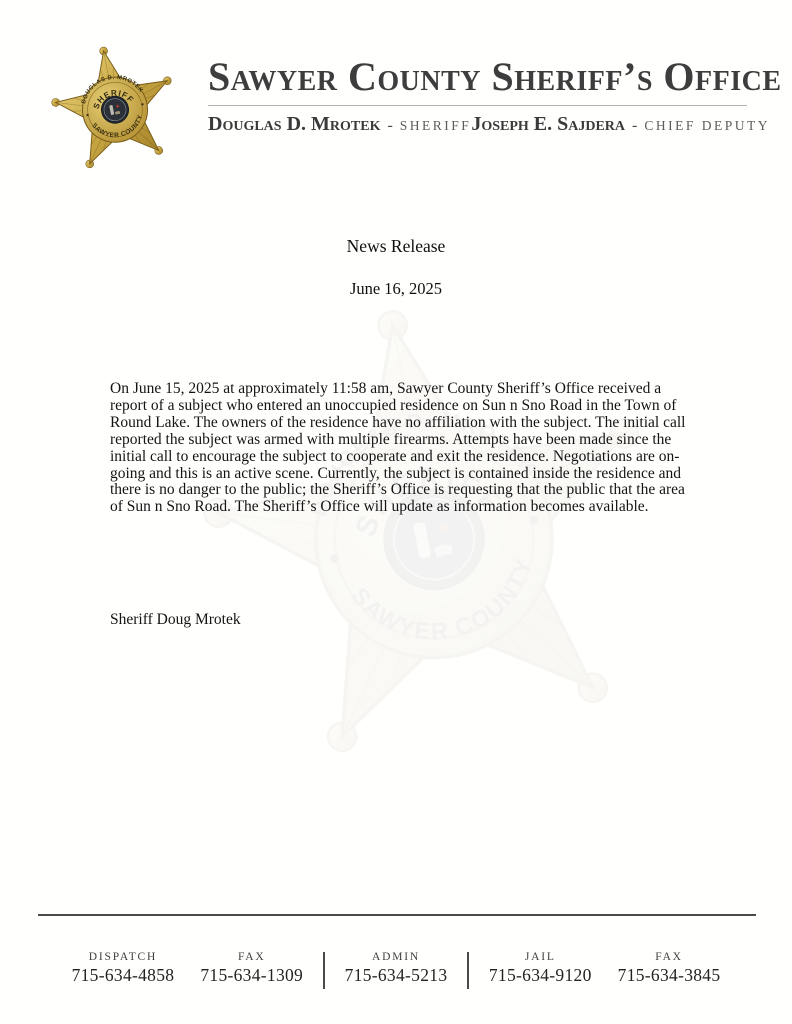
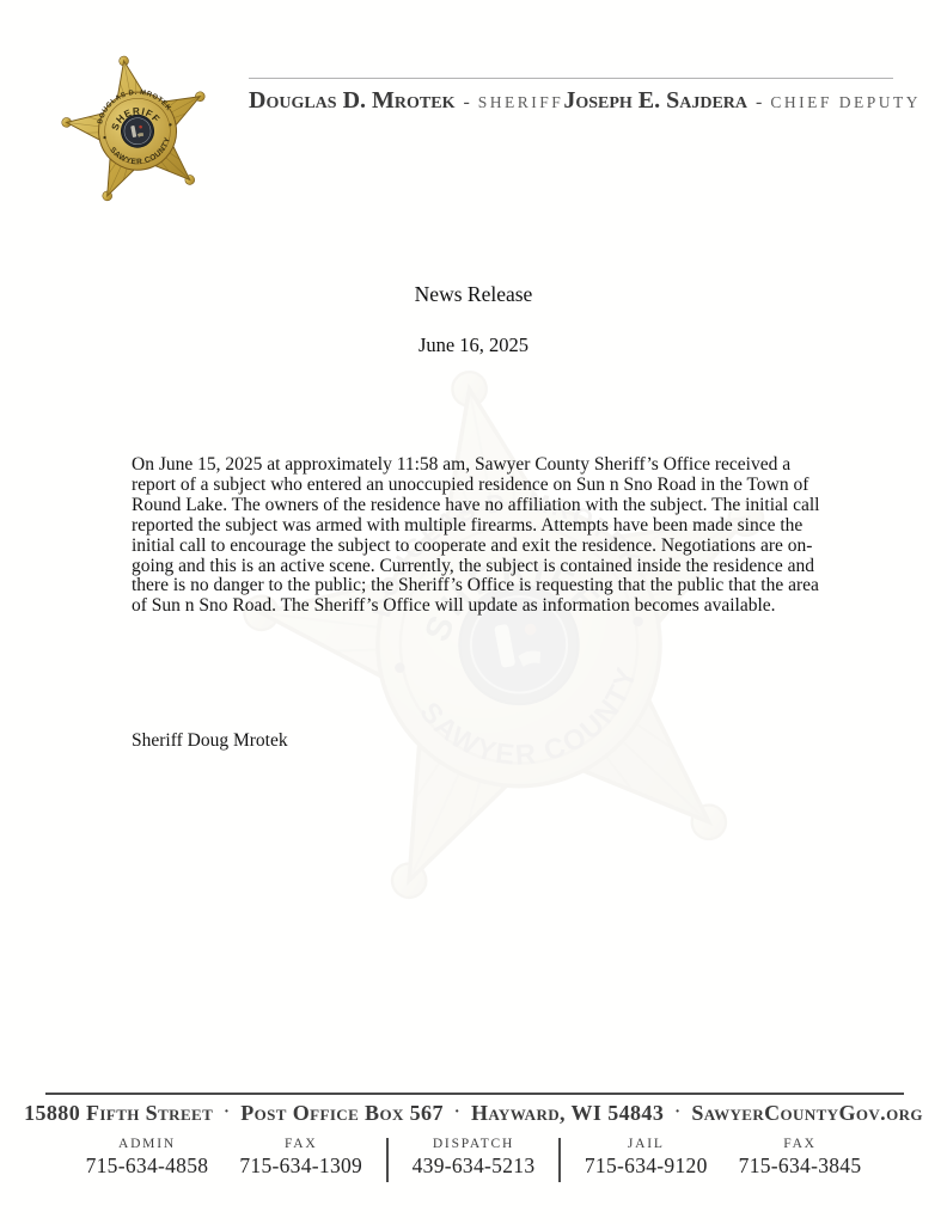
- Sawyer County Sheriff’s Office
  Douglas D. Mrotek - SHERIFF
  Joseph E. Sajdera - CHIEF DEPUTY
  News Release
  June 16, 2025
  On June 15, 2025 at approximately 11:58 am, Sawyer County Sheriff’s Office received a report of a subject who entered an unoccupied residence on Sun n Sno Road in the Town of Round Lake. The owners of the residence have no affiliation with the subject. The initial call reported the subject was armed with multiple firearms. Attempts have been made since the initial call to encourage the subject to cooperate and exit the residence. Negotiations are on-going and this is an active scene. Currently, the subject is contained inside the residence and there is no danger to the public; the Sheriff’s Office is requesting that the public that the area of Sun n Sno Road. The Sheriff’s Office will update as information becomes available.
  Sheriff Doug Mrotek
+ 15880 Fifth Street · Post Office Box 567 · Hayward, WI 54843 · SawyerCountyGov.org
- DISPATCH
+ ADMIN
  715-634-4858
  FAX
  715-634-1309
- ADMIN
+ DISPATCH
- 715-634-5213
+ 439-634-5213
  JAIL
  715-634-9120
  FAX
  715-634-3845
